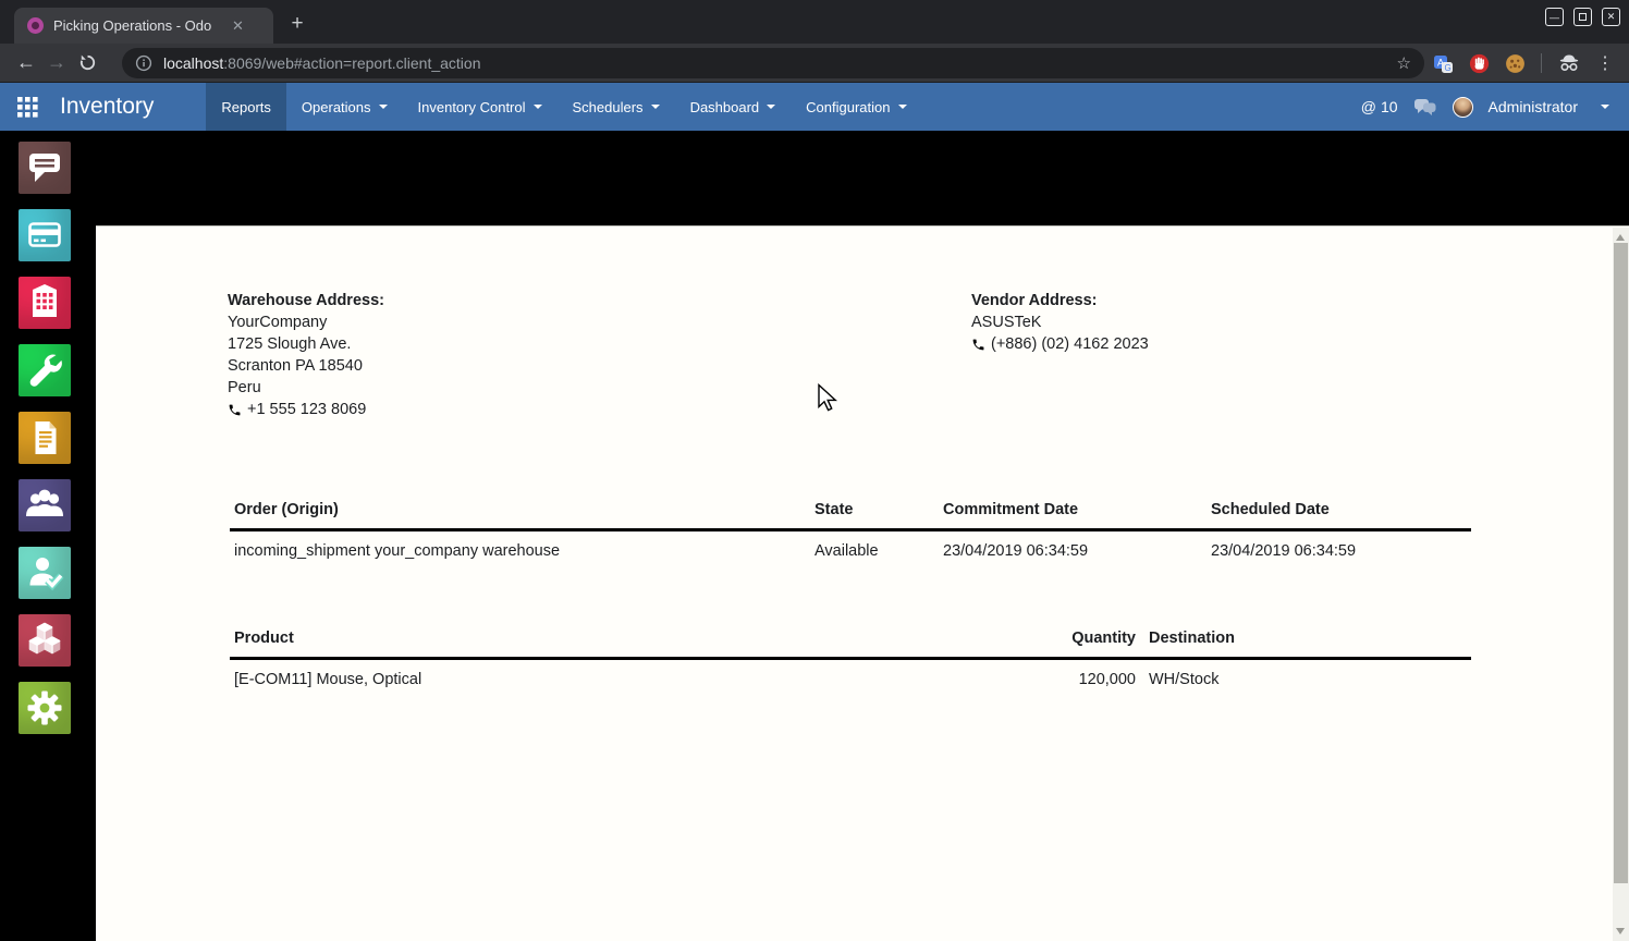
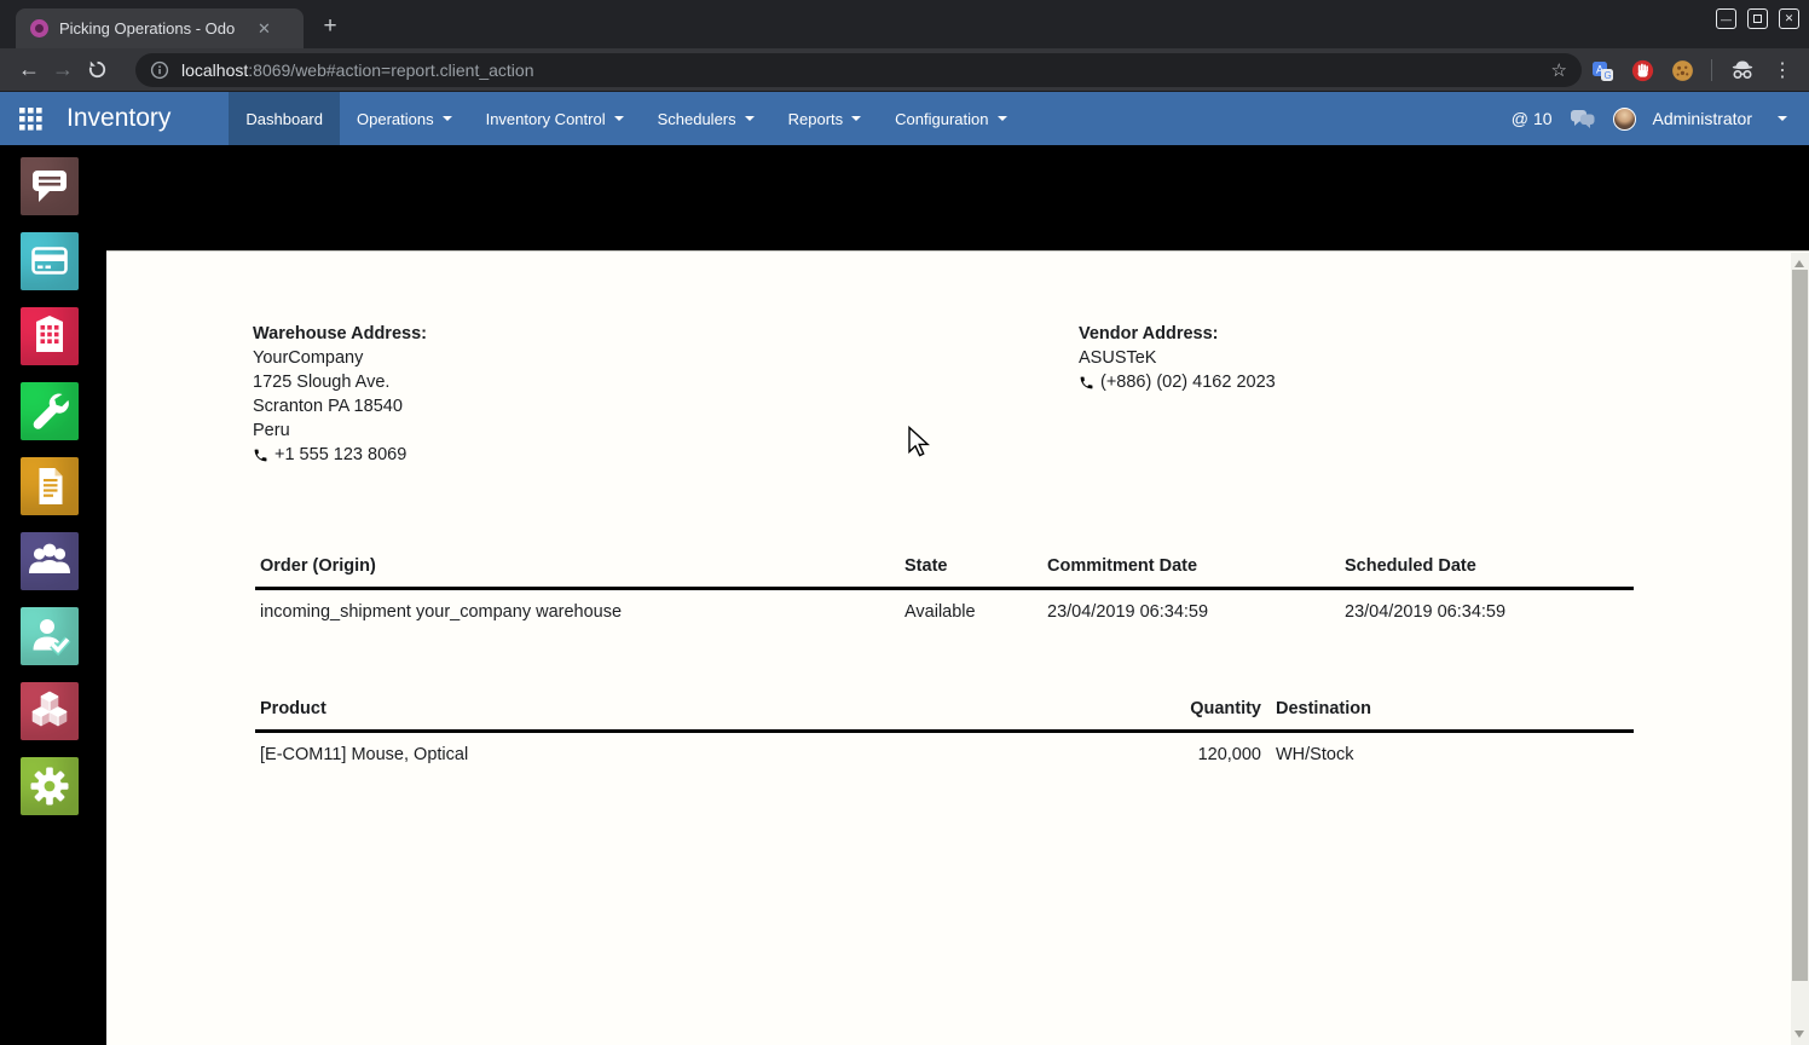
  Picking Operations - Odo
  ✕
  +
  —
  ✕
  ←
  →
  localhost:8069/web#action=report.client_action
  ☆
  A
  G
  ⋮
  Inventory
- Reports
+ Dashboard
  Operations
  Inventory Control
  Schedulers
- Dashboard
+ Reports
  Configuration
  @
  10
  Administrator
  Warehouse Address:
  YourCompany
  1725 Slough Ave.
  Scranton PA 18540
  Peru
  +1 555 123 8069
  Vendor Address:
  ASUSTeK
  (+886) (02) 4162 2023
  Order (Origin)	State	Commitment Date	Scheduled Date
  incoming_shipment your_company warehouse	Available	23/04/2019 06:34:59	23/04/2019 06:34:59
  Product	Quantity	Destination
  [E-COM11] Mouse, Optical	120,000	WH/Stock
